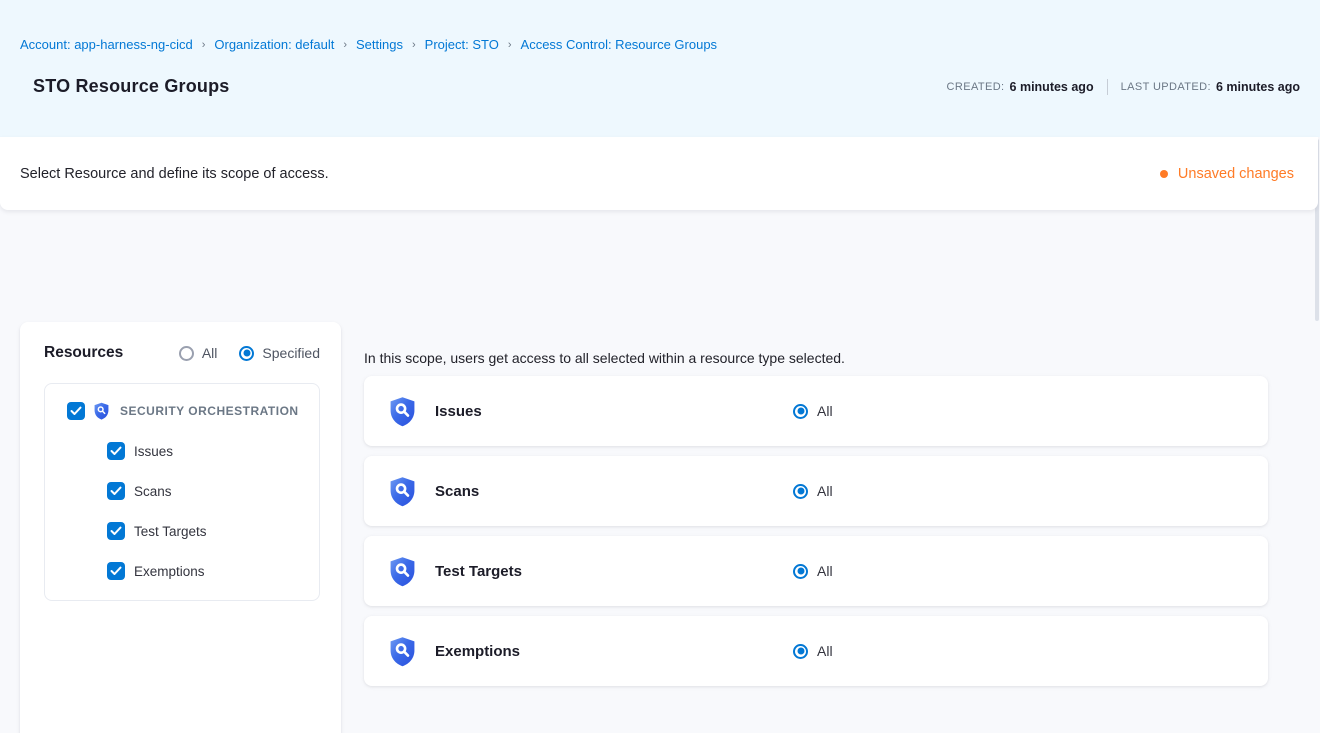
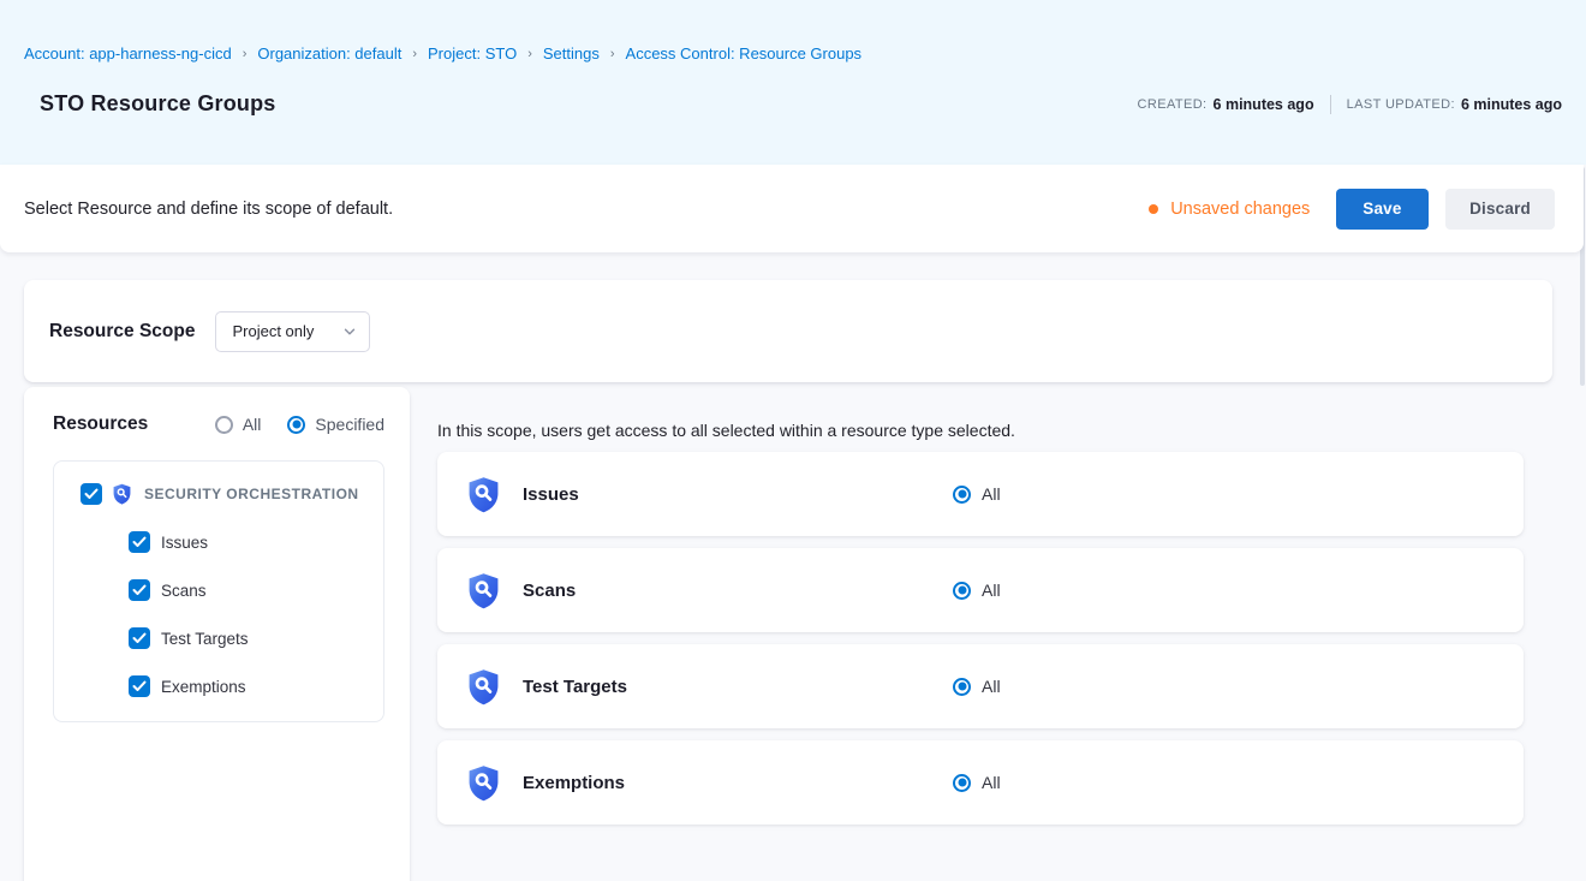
  Account: app-harness-ng-cicd
  ›
  Organization: default
  ›
- Settings
+ Project: STO
  ›
- Project: STO
+ Settings
  ›
  Access Control: Resource Groups
  STO Resource Groups
  CREATED:
  6 minutes ago
  LAST UPDATED:
  6 minutes ago
- Select Resource and define its scope of access.
+ Select Resource and define its scope of default.
  Unsaved changes
+ Save Discard
+ Resource Scope
+ Project only
  Resources
  All
  Specified
  SECURITY ORCHESTRATION
  Issues
  Scans
  Test Targets
  Exemptions
  In this scope, users get access to all selected within a resource type selected.
  Issues
  All
  Scans
  All
  Test Targets
  All
  Exemptions
  All
